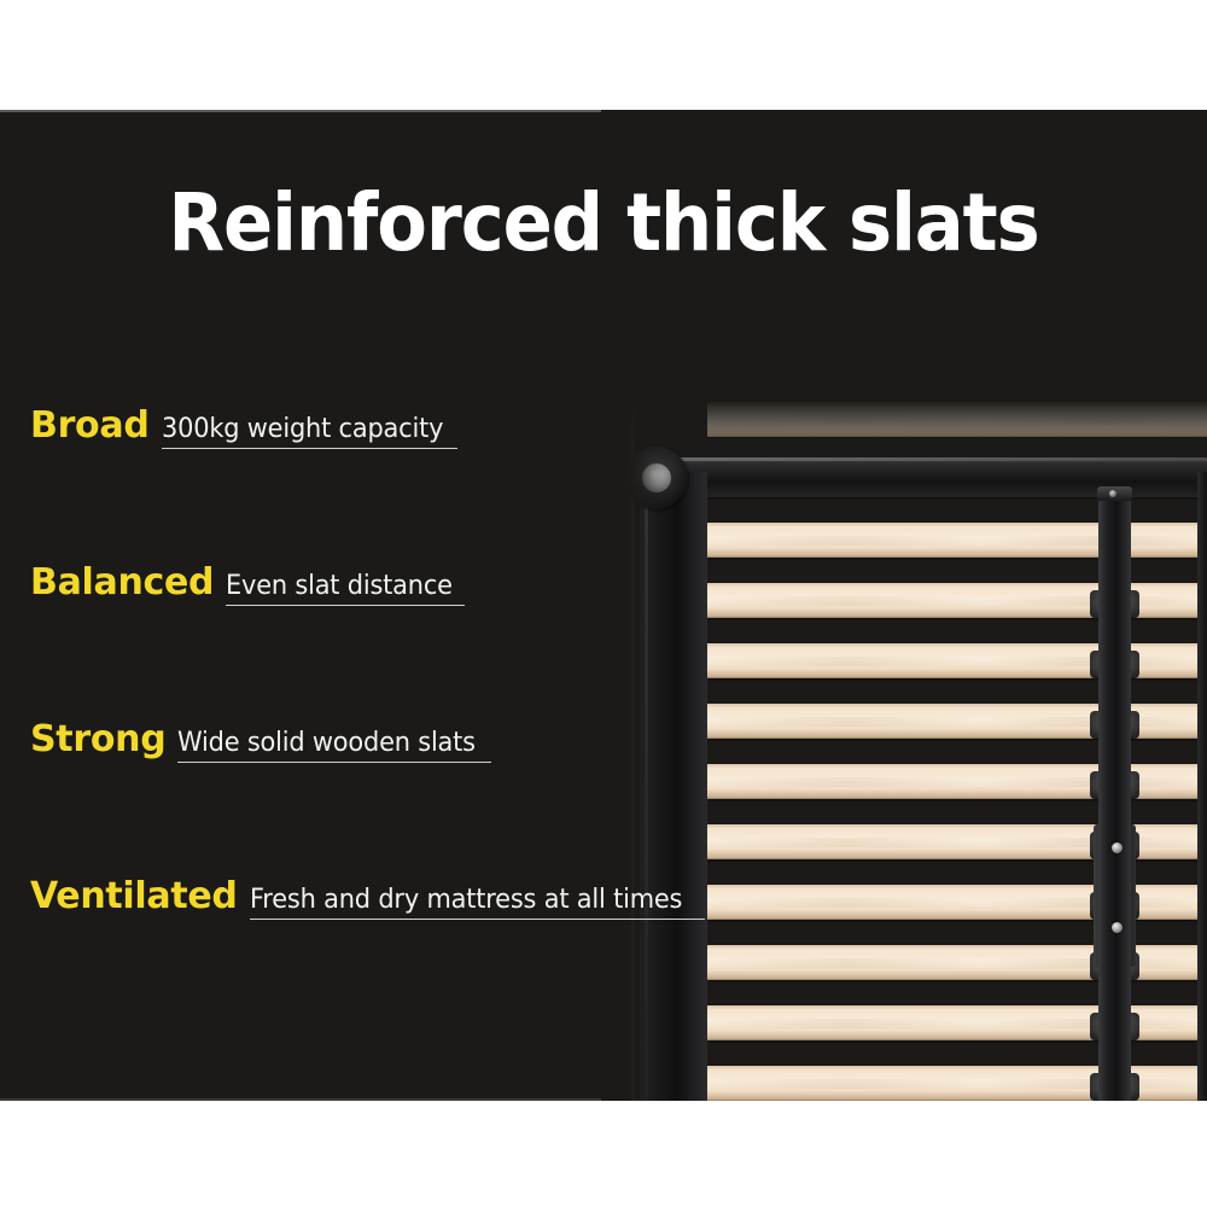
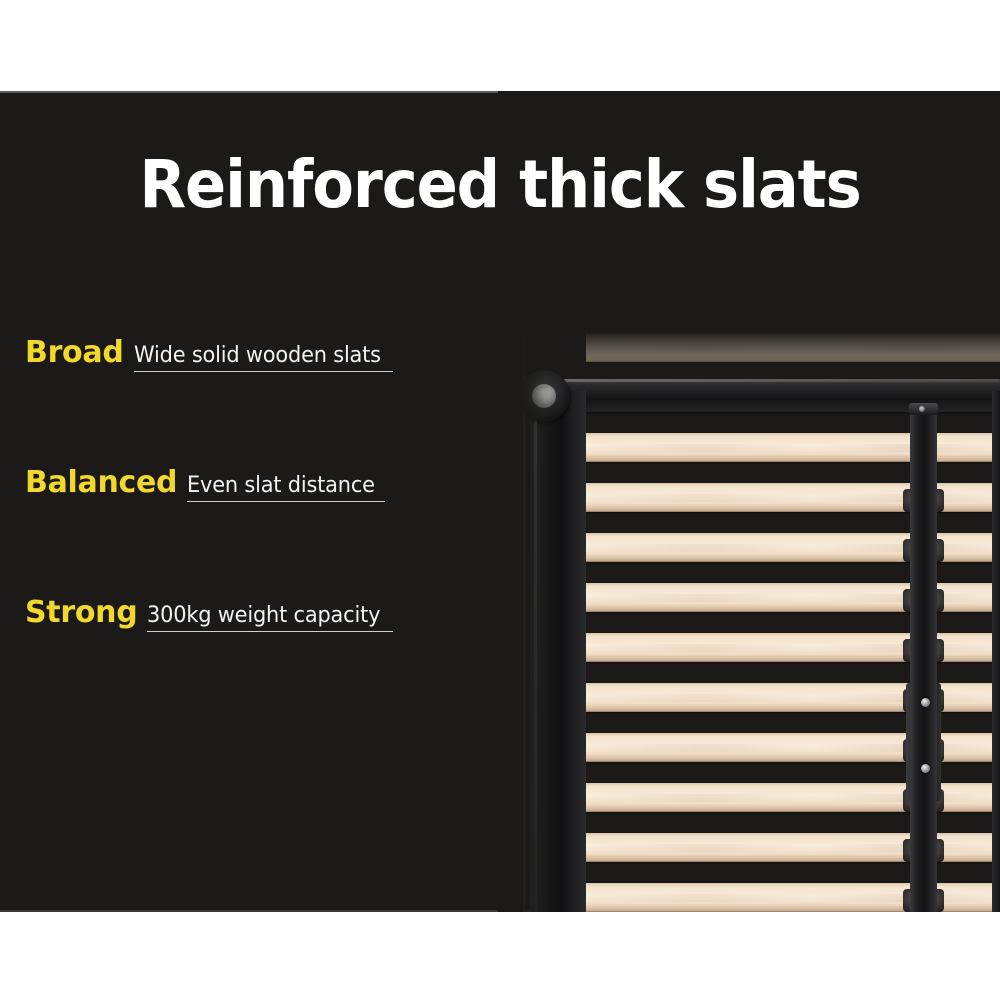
  Reinforced thick slats
  Broad
- 300kg weight capacity
+ Wide solid wooden slats
  Balanced
  Even slat distance
  Strong
- Wide solid wooden slats
+ 300kg weight capacity
- Ventilated
- Fresh and dry mattress at all times
